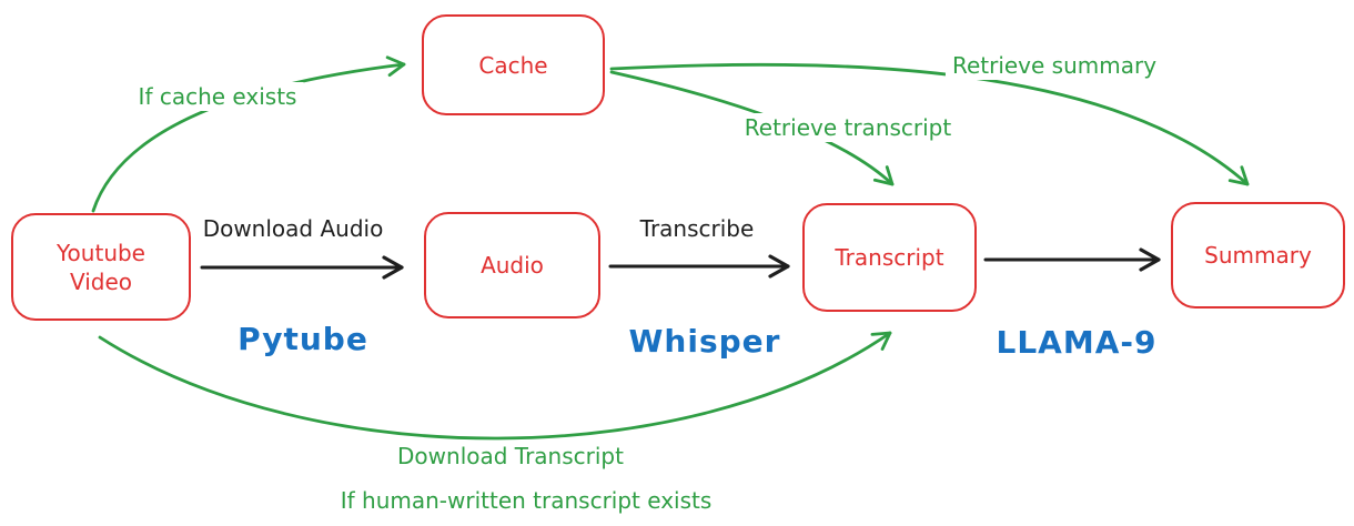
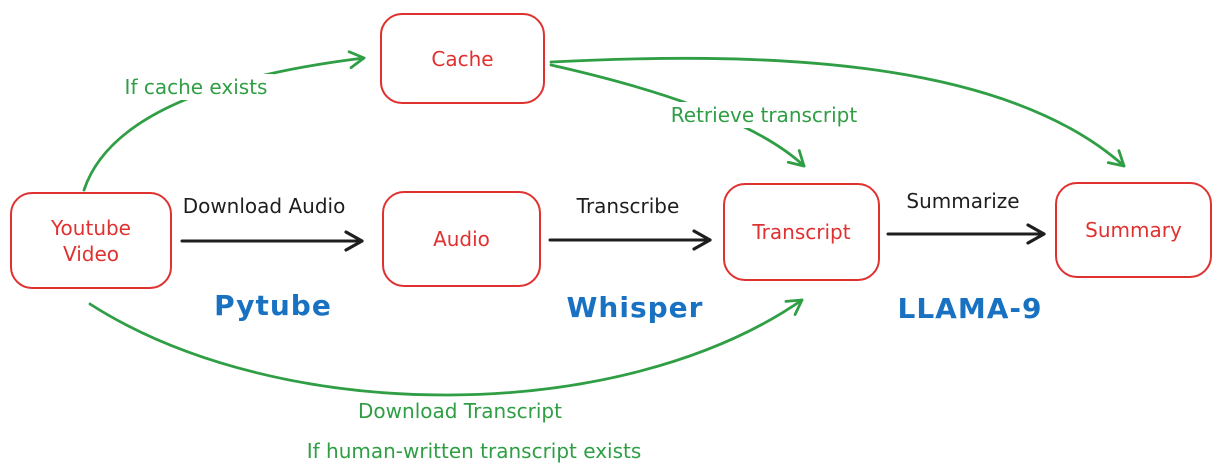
  Youtube Video
  Cache
  Audio
  Transcript
  Summary
  Download Audio
  Transcribe
+ Summarize
  If cache exists
  Retrieve transcript
- Retrieve summary
  Download Transcript
  If human-written transcript exists
  Pytube
  Whisper
  LLAMA-9
